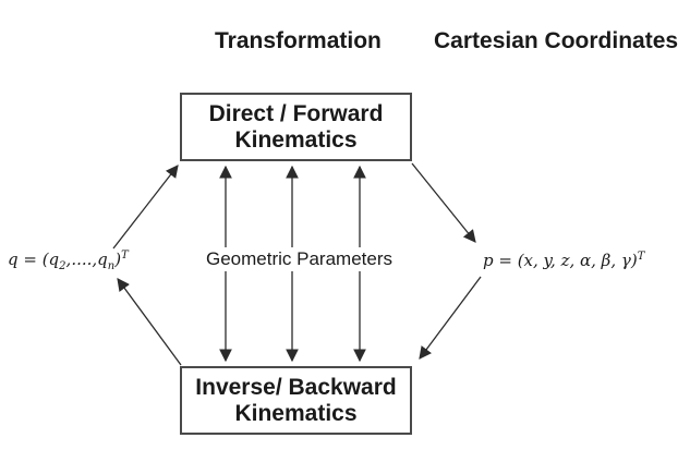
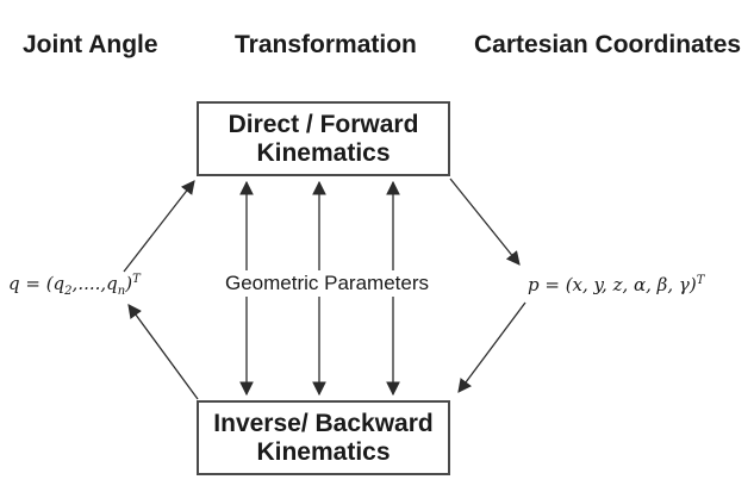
+ Joint Angle
  Transformation
  Cartesian Coordinates
  Direct / Forward
  Kinematics
  Inverse/ Backward
  Kinematics
  Geometric Parameters
  q = (q2,....,qn)T
  p = (x, y, z, α, β, γ)T
